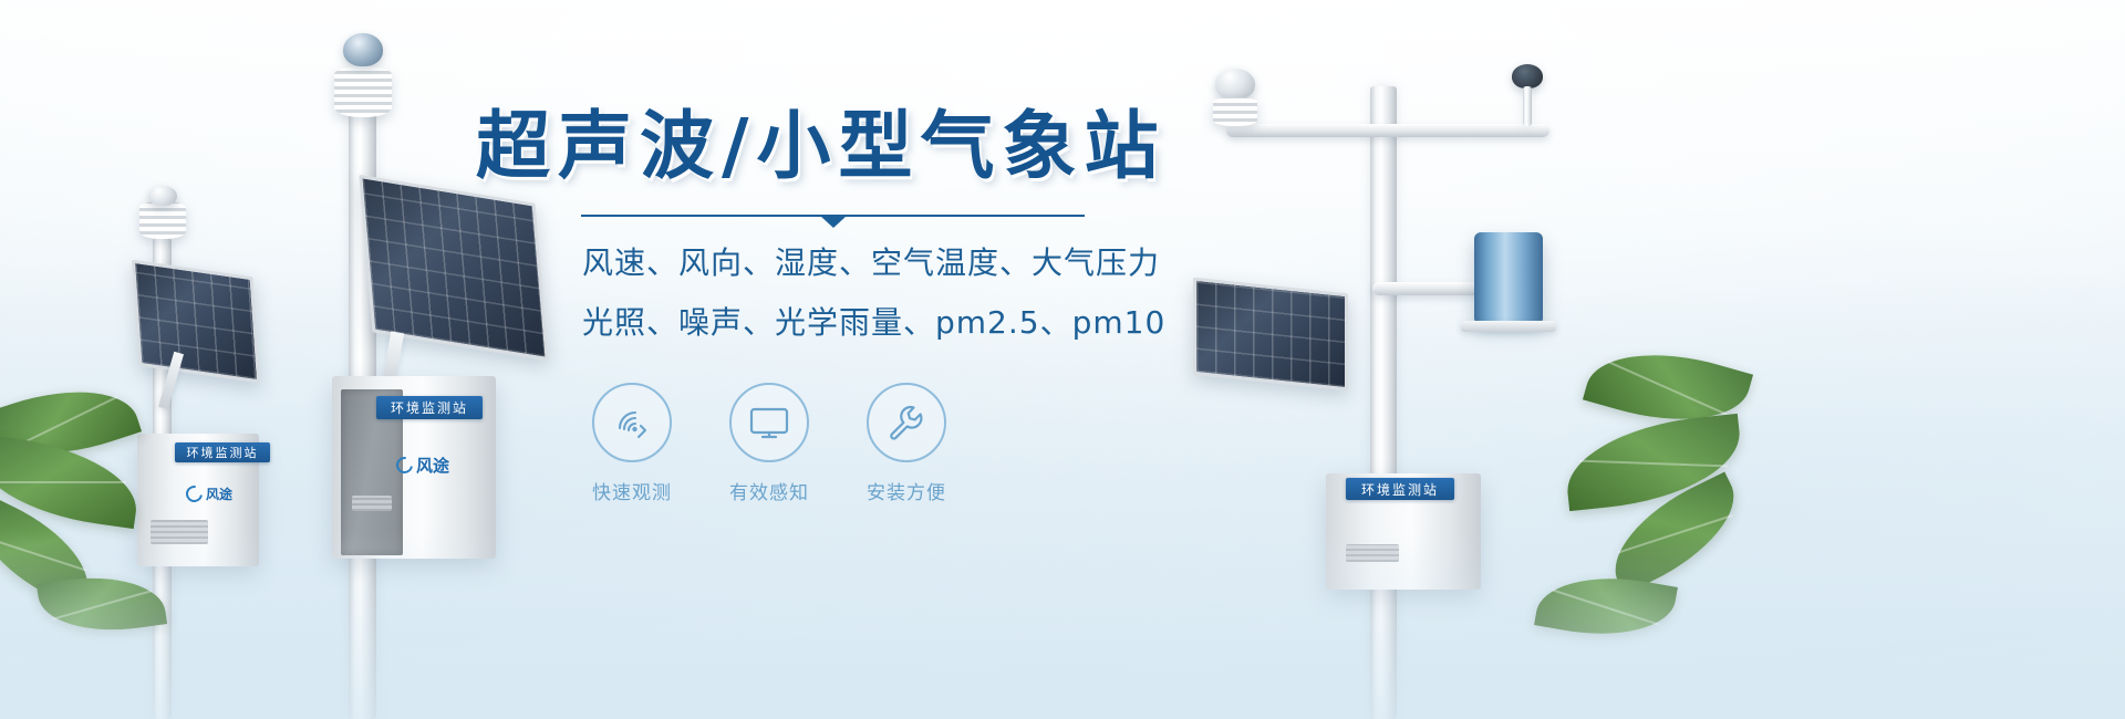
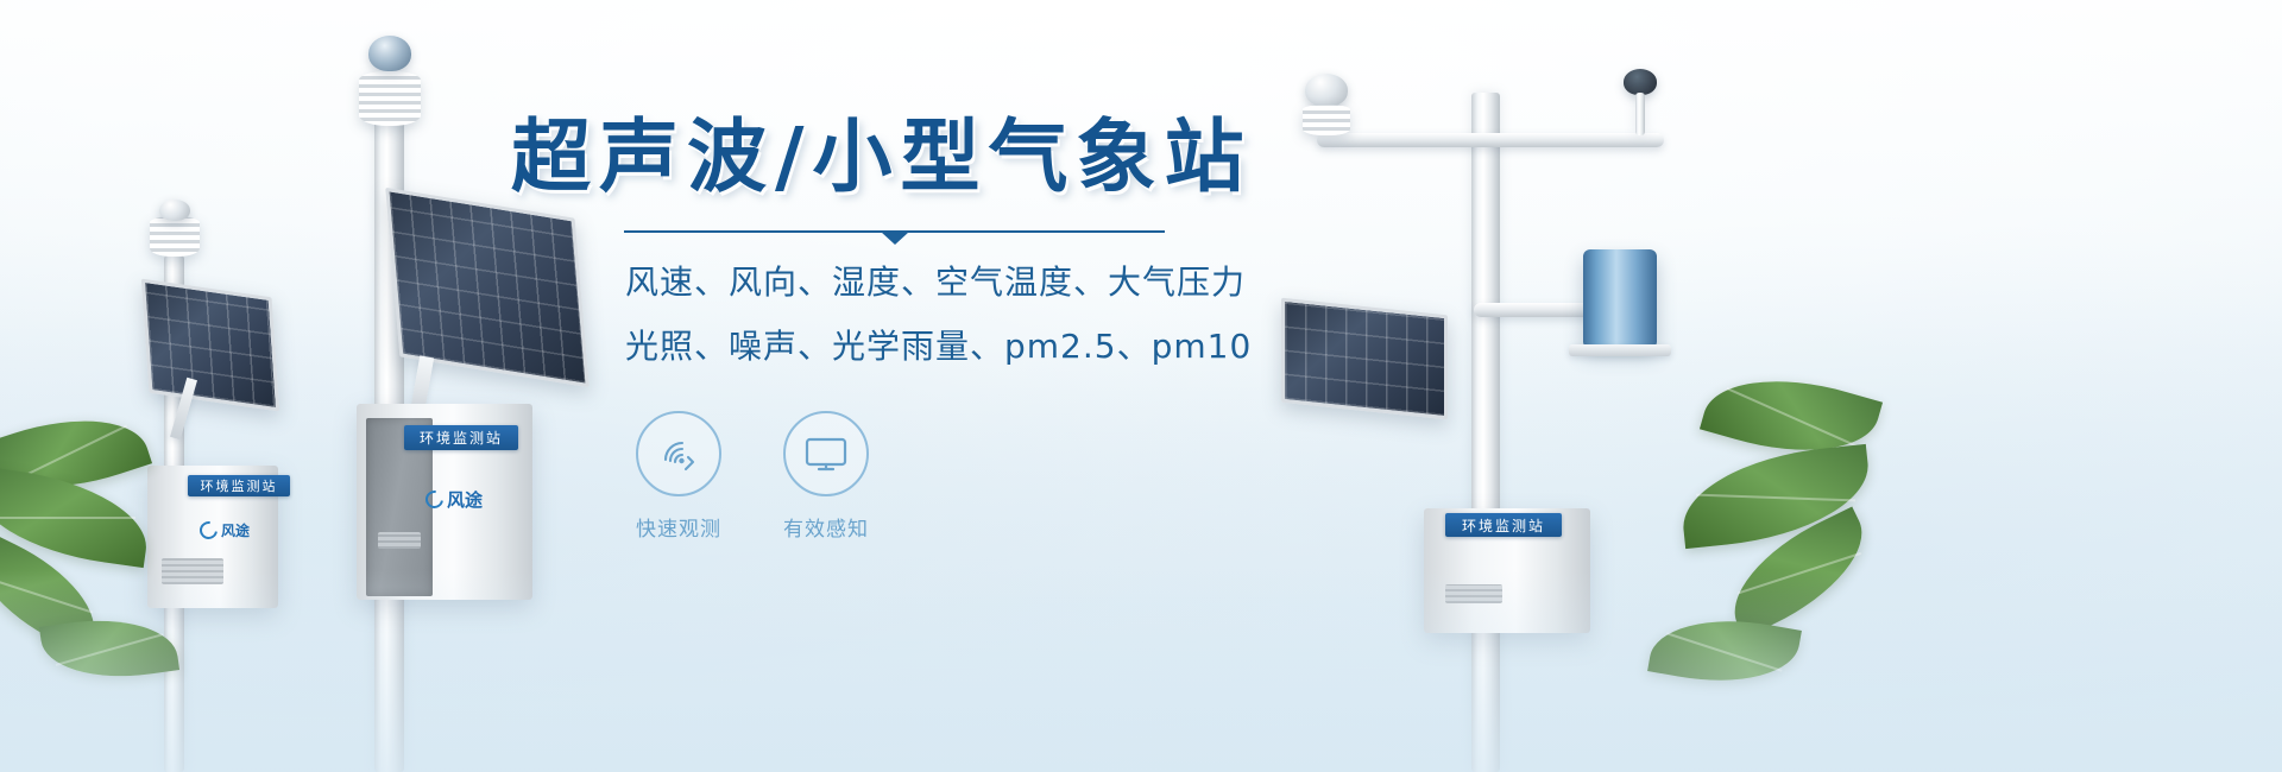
  环境监测站
  风途
  环境监测站
  风途
  环境监测站
  超声波/小型气象站
  风速、风向、湿度、空气温度、大气压力
  光照、噪声、光学雨量、pm2.5、pm10
  快速观测
  有效感知
- 安装方便
